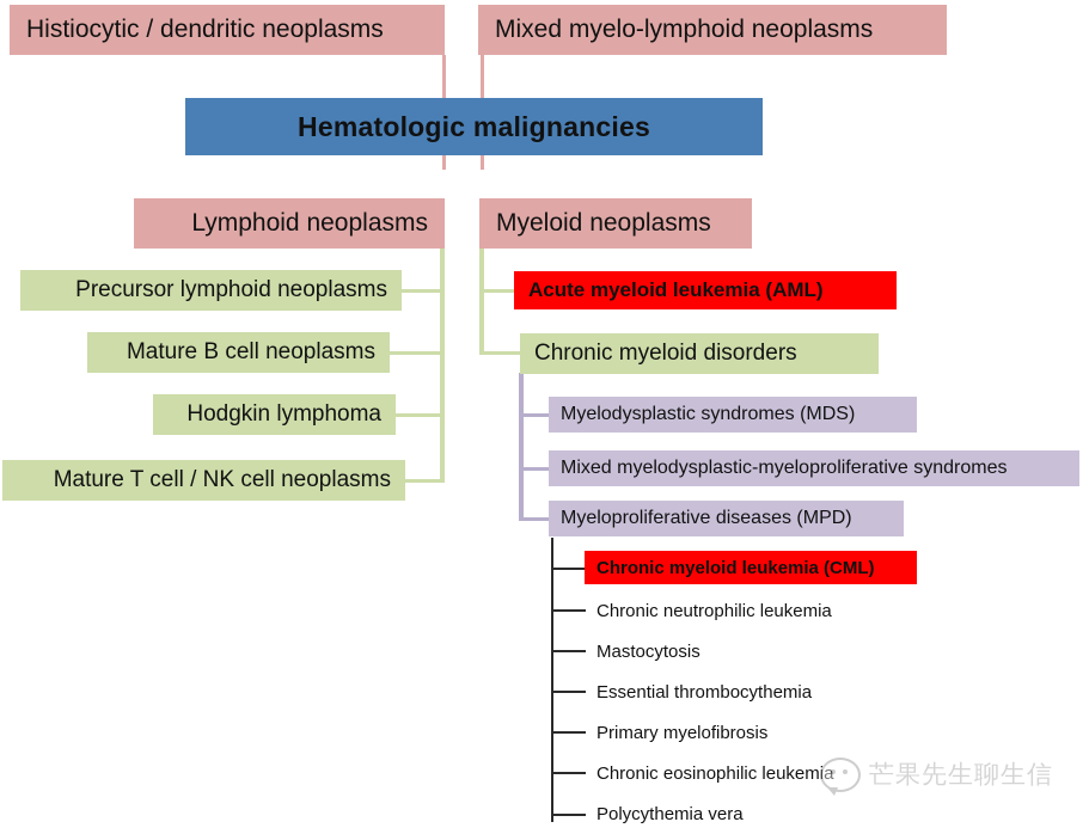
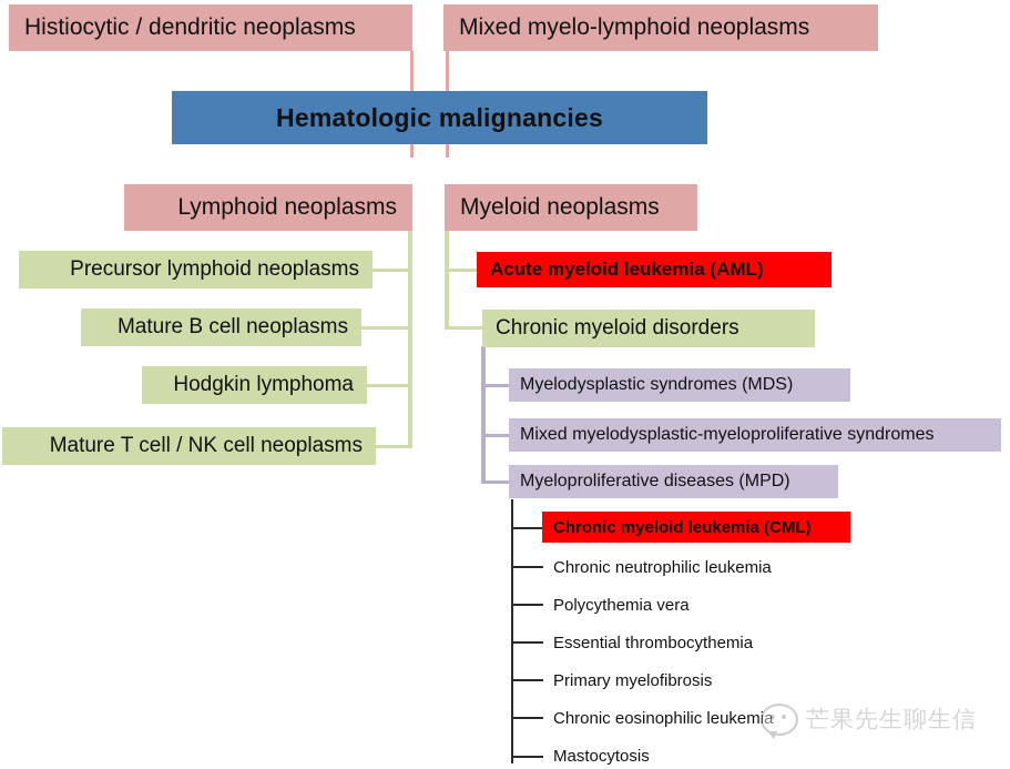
  Histiocytic / dendritic neoplasms
  Mixed myelo-lymphoid neoplasms
  Hematologic malignancies
  Lymphoid neoplasms
  Myeloid neoplasms
  Precursor lymphoid neoplasms
  Mature B cell neoplasms
  Hodgkin lymphoma
  Mature T cell / NK cell neoplasms
  Acute myeloid leukemia (AML)
  Chronic myeloid disorders
  Myelodysplastic syndromes (MDS)
  Mixed myelodysplastic-myeloproliferative syndromes
  Myeloproliferative diseases (MPD)
  Chronic myeloid leukemia (CML)
  Chronic neutrophilic leukemia
- Mastocytosis
+ Polycythemia vera
  Essential thrombocythemia
  Primary myelofibrosis
  Chronic eosinophilic leukemia
- Polycythemia vera
+ Mastocytosis
  芒果先生聊生信
